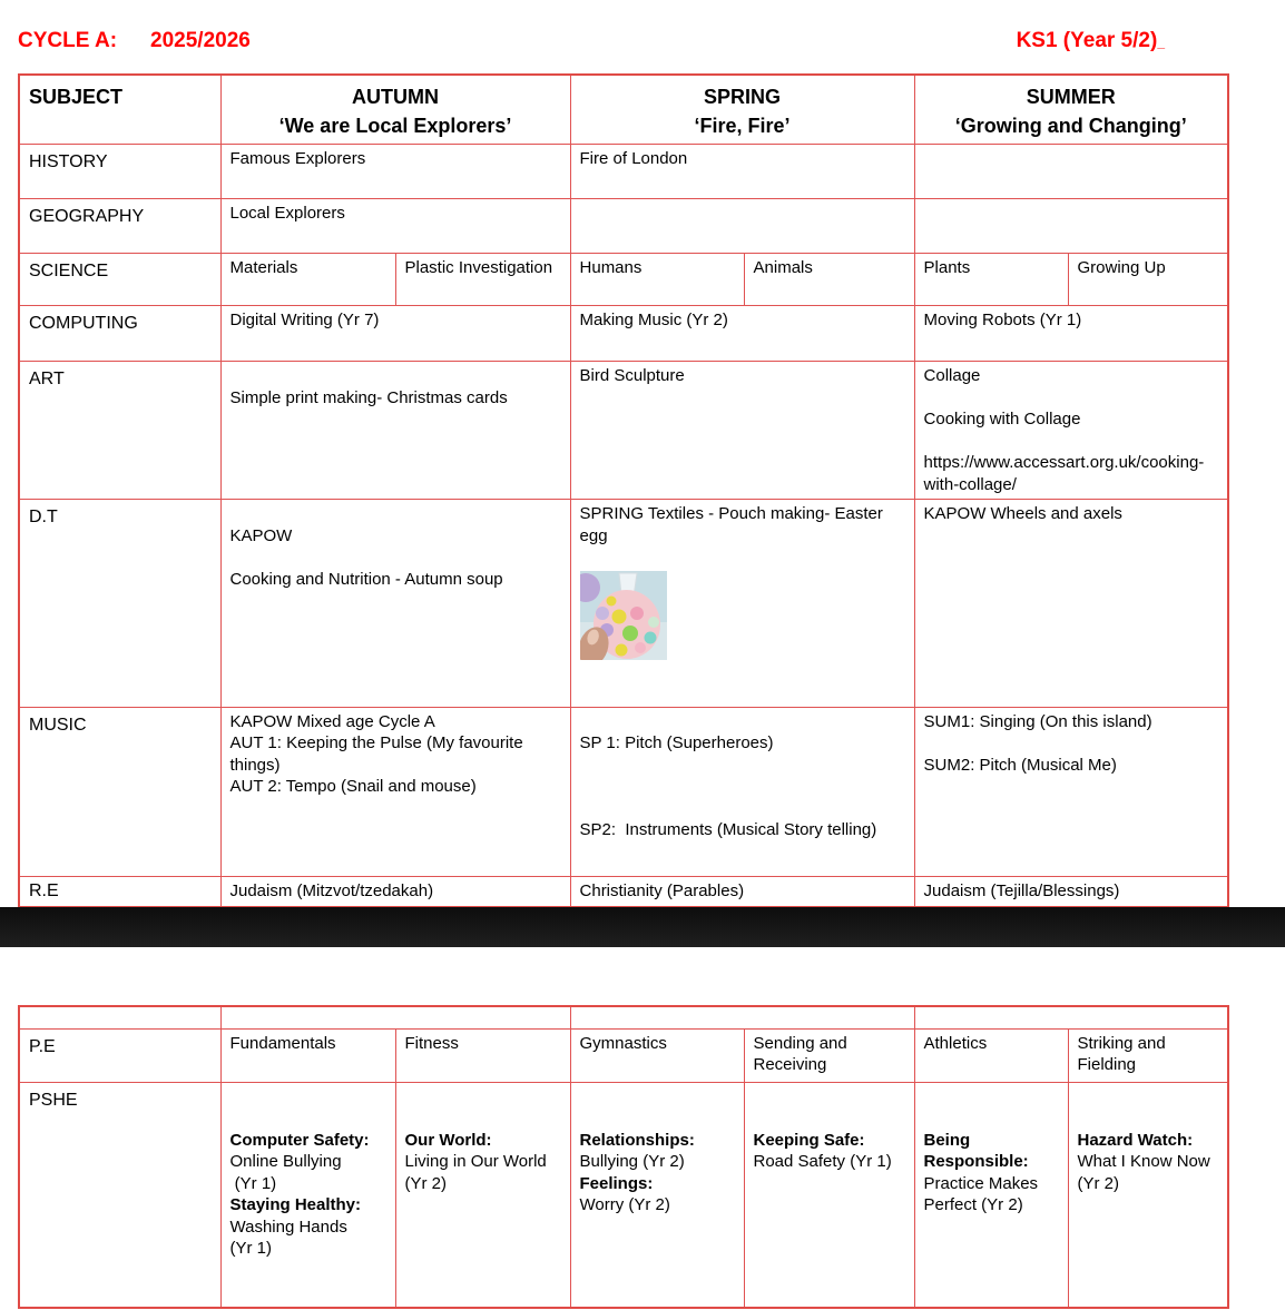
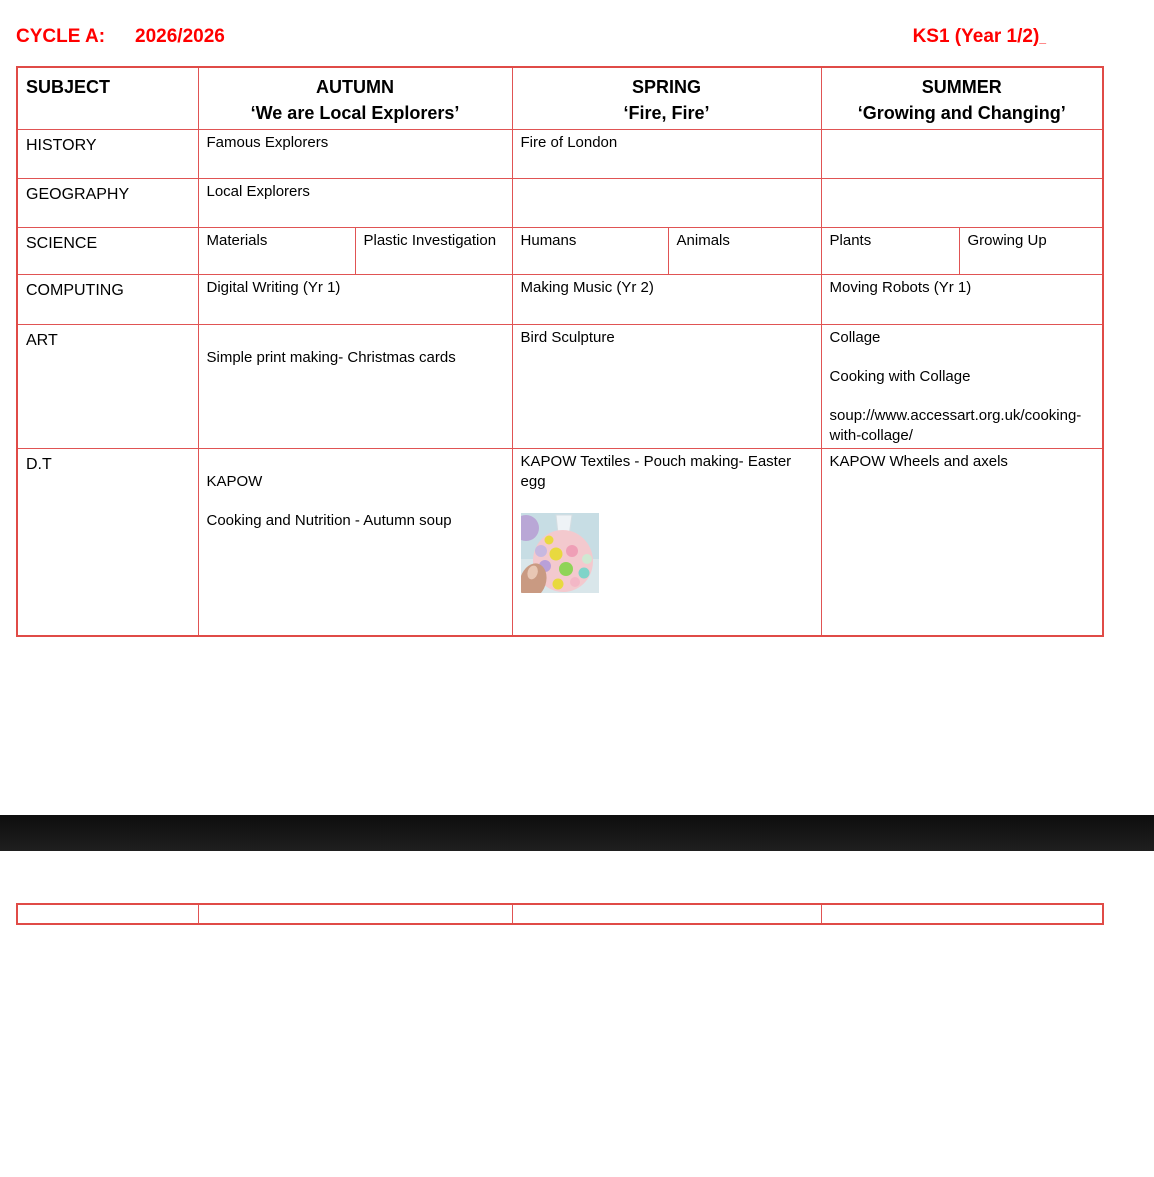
- CYCLE A: 2025/2026
+ CYCLE A: 2026/2026
- KS1 (Year 5/2)_
+ KS1 (Year 1/2)_
  SUBJECT	AUTUMN‘We are Local Explorers’	SPRING‘Fire, Fire’	SUMMER‘Growing and Changing’
  HISTORY	Famous Explorers	Fire of London
  GEOGRAPHY	Local Explorers
  SCIENCE	Materials	Plastic Investigation	Humans	Animals	Plants	Growing Up
- COMPUTING	Digital Writing (Yr 7)	Making Music (Yr 2)	Moving Robots (Yr 1)
+ COMPUTING	Digital Writing (Yr 1)	Making Music (Yr 2)	Moving Robots (Yr 1)
- ART	Simple print making- Christmas cards	Bird Sculpture	Collage Cooking with Collage https://www.accessart.org.uk/cooking-with-collage/
+ ART	Simple print making- Christmas cards	Bird Sculpture	Collage Cooking with Collage soup://www.accessart.org.uk/cooking-with-collage/
- D.T	KAPOW Cooking and Nutrition - Autumn soup	SPRING Textiles - Pouch making- Easter egg	KAPOW Wheels and axels
+ D.T	KAPOW Cooking and Nutrition - Autumn soup	KAPOW Textiles - Pouch making- Easter egg	KAPOW Wheels and axels
- MUSIC	KAPOW Mixed age Cycle A AUT 1: Keeping the Pulse (My favourite things) AUT 2: Tempo (Snail and mouse)	SP 1: Pitch (Superheroes) SP2: Instruments (Musical Story telling)	SUM1: Singing (On this island) SUM2: Pitch (Musical Me)
- R.E	Judaism (Mitzvot/tzedakah)	Christianity (Parables)	Judaism (Tejilla/Blessings)
- P.E	Fundamentals	Fitness	Gymnastics	Sending and Receiving	Athletics	Striking and Fielding
- PSHE	Computer Safety:Online Bullying (Yr 1)Staying Healthy:Washing Hands (Yr 1)	Our World:Living in Our World (Yr 2)	Relationships:Bullying (Yr 2)Feelings:Worry (Yr 2)	Keeping Safe:Road Safety (Yr 1)	Being Responsible:Practice Makes Perfect (Yr 2)	Hazard Watch:What I Know Now (Yr 2)
